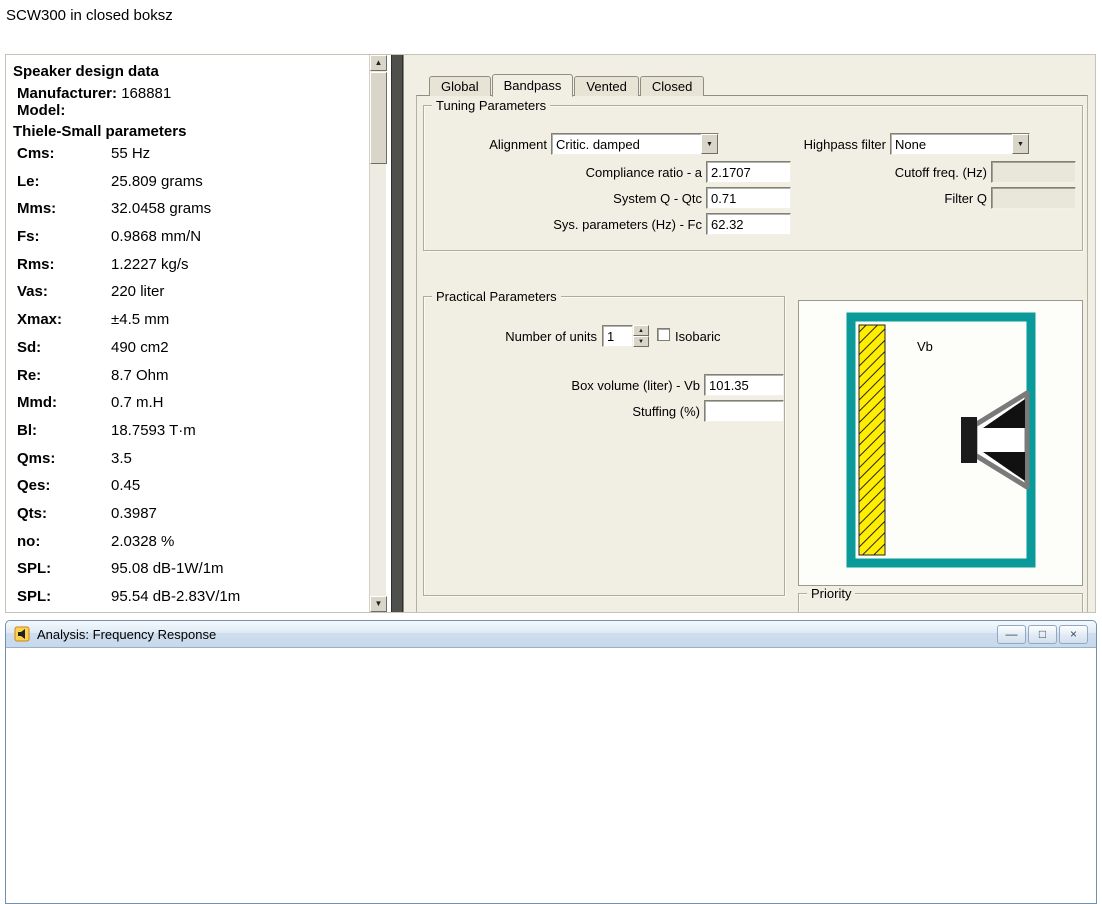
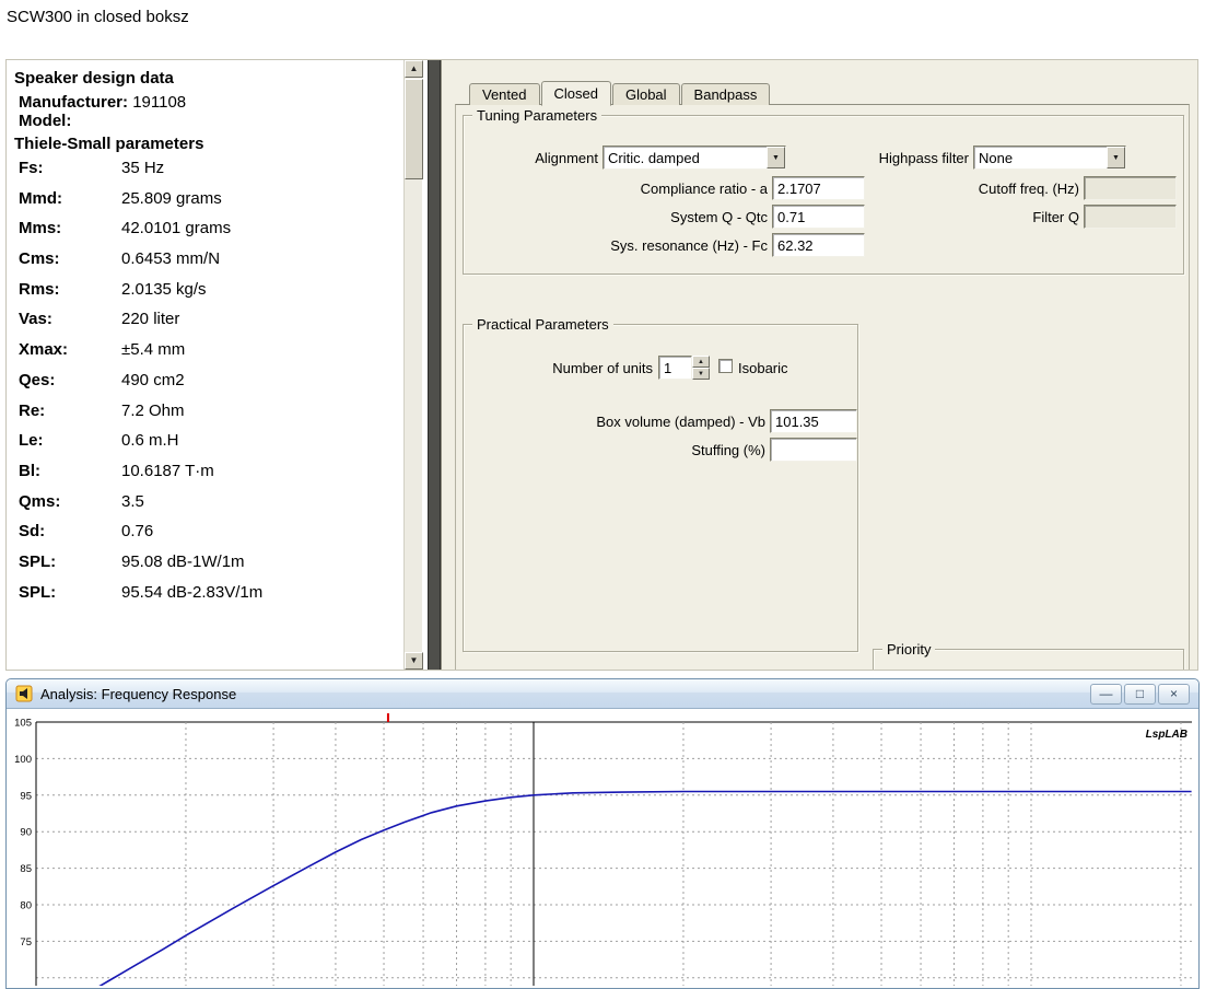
  SCW300 in closed boksz
  Speaker design data
- Manufacturer: 168881
+ Manufacturer: 191108
  Model:
  Thiele-Small parameters
- Cms:
+ Fs:
- 55 Hz
+ 35 Hz
- Le:
+ Mmd:
  25.809 grams
  Mms:
- 32.0458 grams
+ 42.0101 grams
- Fs:
+ Cms:
- 0.9868 mm/N
+ 0.6453 mm/N
  Rms:
- 1.2227 kg/s
+ 2.0135 kg/s
  Vas:
  220 liter
  Xmax:
- ±4.5 mm
+ ±5.4 mm
- Sd:
+ Qes:
  490 cm2
  Re:
- 8.7 Ohm
+ 7.2 Ohm
- Mmd:
+ Le:
- 0.7 m.H
+ 0.6 m.H
  Bl:
- 18.7593 T·m
+ 10.6187 T·m
  Qms:
  3.5
- Qes:
+ Sd:
- 0.45
+ 0.76
- Qts:
- 0.3987
- no:
- 2.0328 %
  SPL:
  95.08 dB-1W/1m
  SPL:
  95.54 dB-2.83V/1m
  ▲
  ▼
- Global
+ Vented
- Bandpass
+ Closed
- Vented
+ Global
- Closed
+ Bandpass
  Tuning Parameters
  Alignment
  Critic. damped
  Highpass filter
  None
  Compliance ratio - a
  2.1707
  Cutoff freq. (Hz)
  System Q - Qtc
  0.71
  Filter Q
- Sys. parameters (Hz) - Fc
+ Sys. resonance (Hz) - Fc
  62.32
  Practical Parameters
  Number of units
  1
  Isobaric
- Box volume (liter) - Vb
+ Box volume (damped) - Vb
  101.35
  Stuffing (%)
- Vb
  Priority
  Analysis: Frequency Response
  —
  □
  ×
+ 105
+ 100
+ 95
+ 90
+ 85
+ 80
+ 75
+ LspLAB
